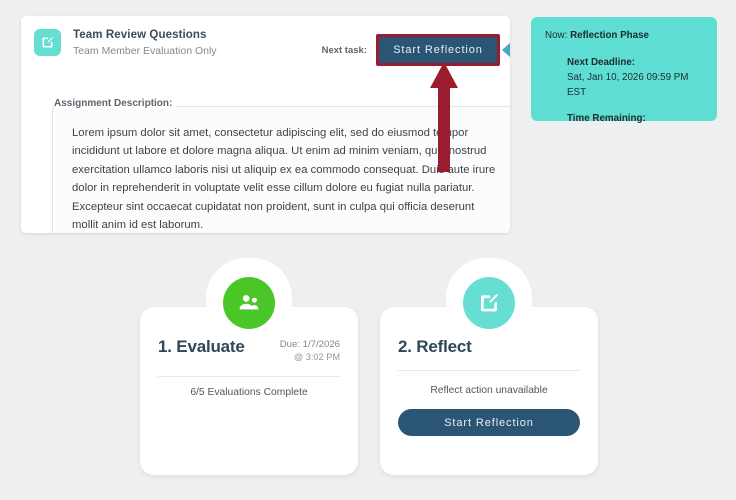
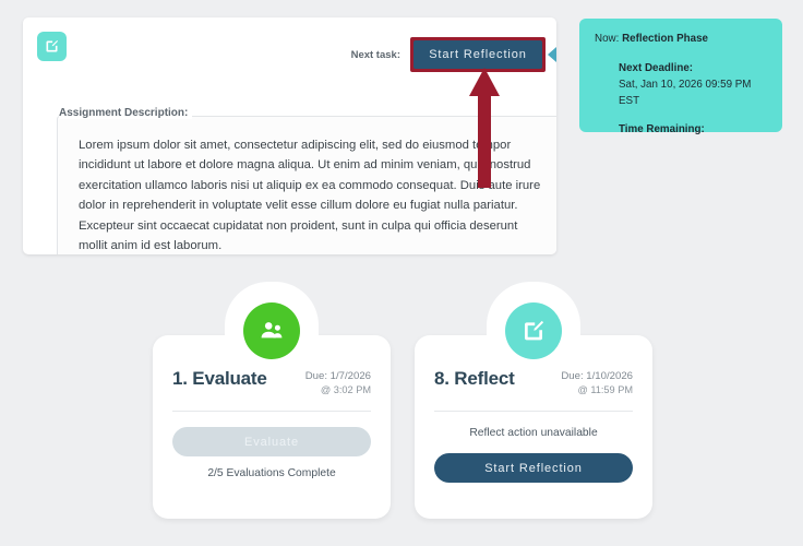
- Team Review Questions
- Team Member Evaluation Only
  Next task:
  Start Reflection
  Assignment Description:
  Lorem ipsum dolor sit amet, consectetur adipiscing elit, sed do eiusmod tpor incididunt ut labore et dolore magna aliqua. Ut enim ad minim veniam, qu nostrud exercitation ullamco laboris nisi ut aliquip ex ea commodo consequat. Dui aute irure dolor in reprehenderit in voluptate velit esse cillum dolore eu fugiat nulla pariatur. Excepteur sint occaecat cupidatat non proident, sunt in culpa qui officia deserunt mollit anim id est laborum.
  Now: Reflection Phase
  Next Deadline:
  Sat, Jan 10, 2026 09:59 PM EST
  Time Remaining:
  1. Evaluate
  Due: 1/7/2026
  @ 3:02 PM
+ Evaluate
- 6/5 Evaluations Complete
+ 2/5 Evaluations Complete
- 2. Reflect
+ 8. Reflect
+ Due: 1/10/2026
+ @ 11:59 PM
  Reflect action unavailable
  Start Reflection
